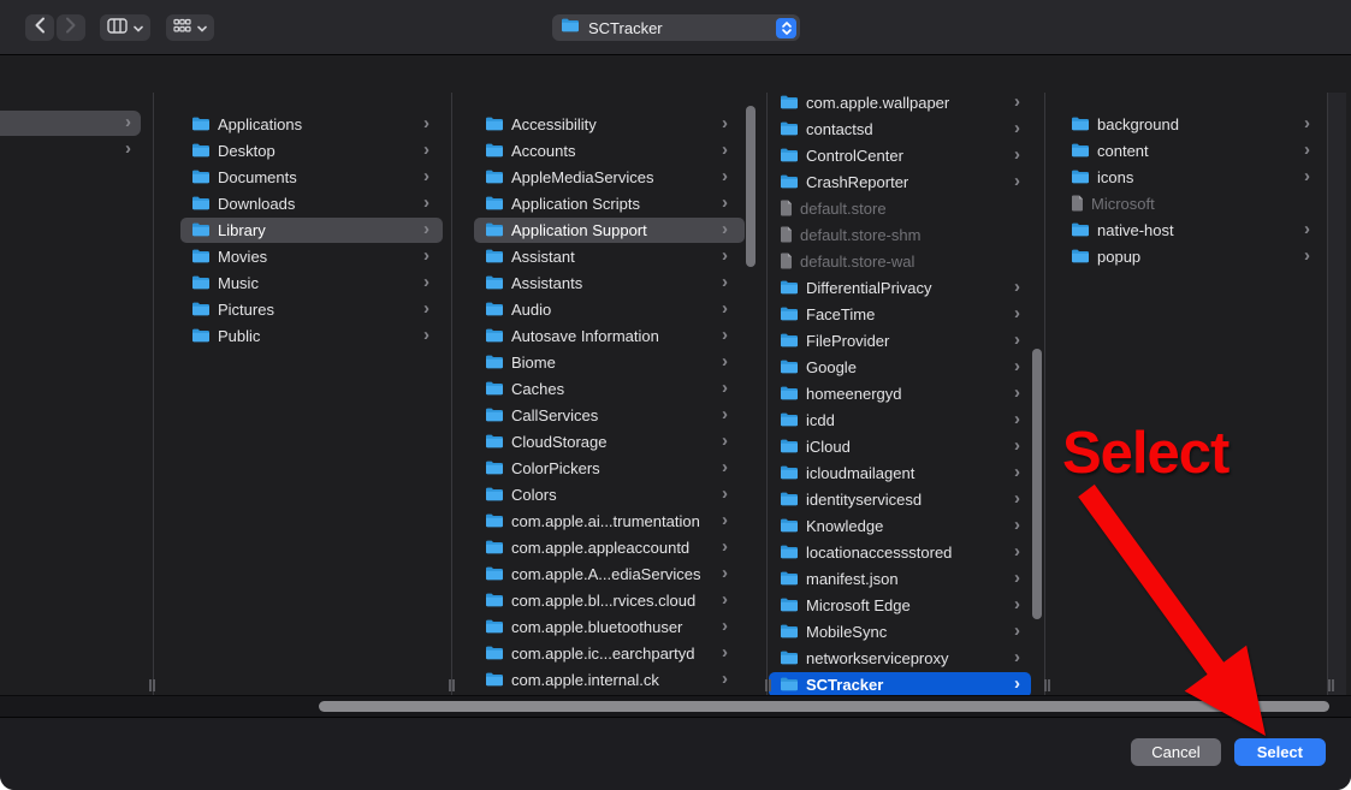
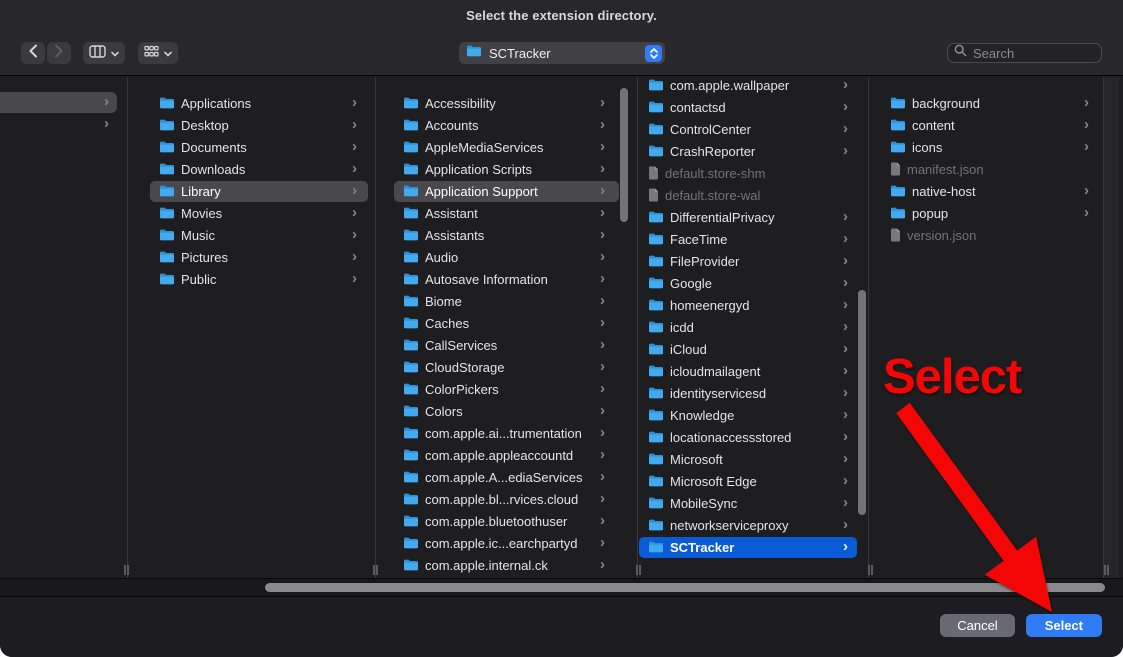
+ Select the extension directory.
  SCTracker
+ Search
  ›
  ›
  Applications
  ›
  Desktop
  ›
  Documents
  ›
  Downloads
  ›
  Library
  ›
  Movies
  ›
  Music
  ›
  Pictures
  ›
  Public
  ›
  Accessibility
  ›
  Accounts
  ›
  AppleMediaServices
  ›
  Application Scripts
  ›
  Application Support
  ›
  Assistant
  ›
  Assistants
  ›
  Audio
  ›
  Autosave Information
  ›
  Biome
  ›
  Caches
  ›
  CallServices
  ›
  CloudStorage
  ›
  ColorPickers
  ›
  Colors
  ›
  com.apple.ai...trumentation
  ›
  com.apple.appleaccountd
  ›
  com.apple.A...ediaServices
  ›
  com.apple.bl...rvices.cloud
  ›
  com.apple.bluetoothuser
  ›
  com.apple.ic...earchpartyd
  ›
  com.apple.internal.ck
  ›
  com.apple.wallpaper
  ›
  contactsd
  ›
  ControlCenter
  ›
  CrashReporter
  ›
- default.store
  default.store-shm
  default.store-wal
  DifferentialPrivacy
  ›
  FaceTime
  ›
  FileProvider
  ›
  Google
  ›
  homeenergyd
  ›
  icdd
  ›
  iCloud
  ›
  icloudmailagent
  ›
  identityservicesd
  ›
  Knowledge
  ›
  locationaccessstored
  ›
- manifest.json
+ Microsoft
  ›
  Microsoft Edge
  ›
  MobileSync
  ›
  networkserviceproxy
  ›
  SCTracker
  ›
  background
  ›
  content
  ›
  icons
  ›
- Microsoft
+ manifest.json
  native-host
  ›
  popup
  ›
+ version.json
  Cancel
  Select
  Select
